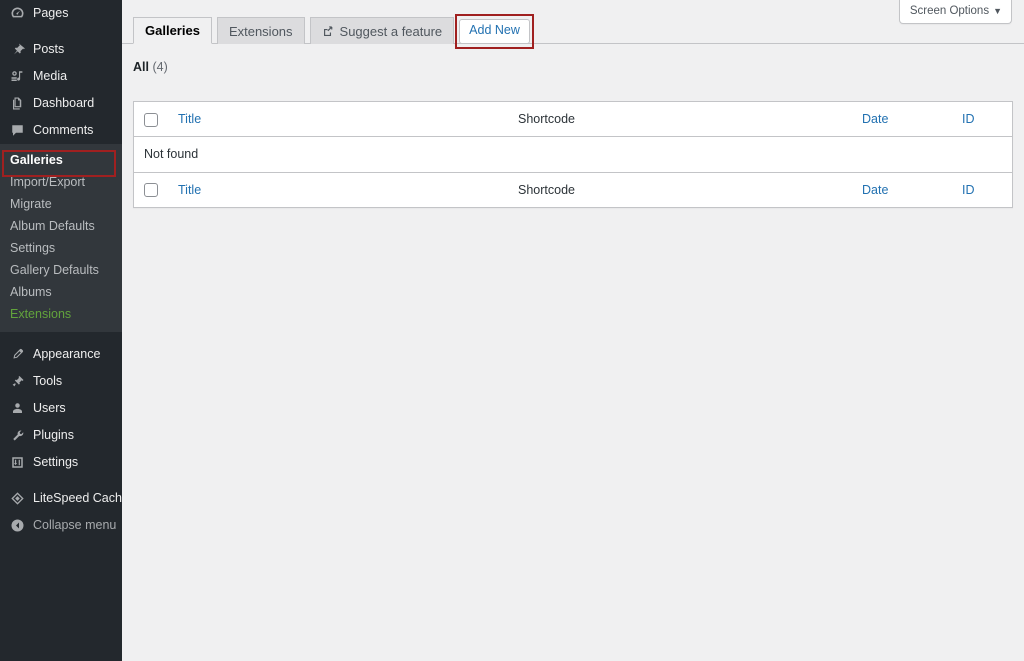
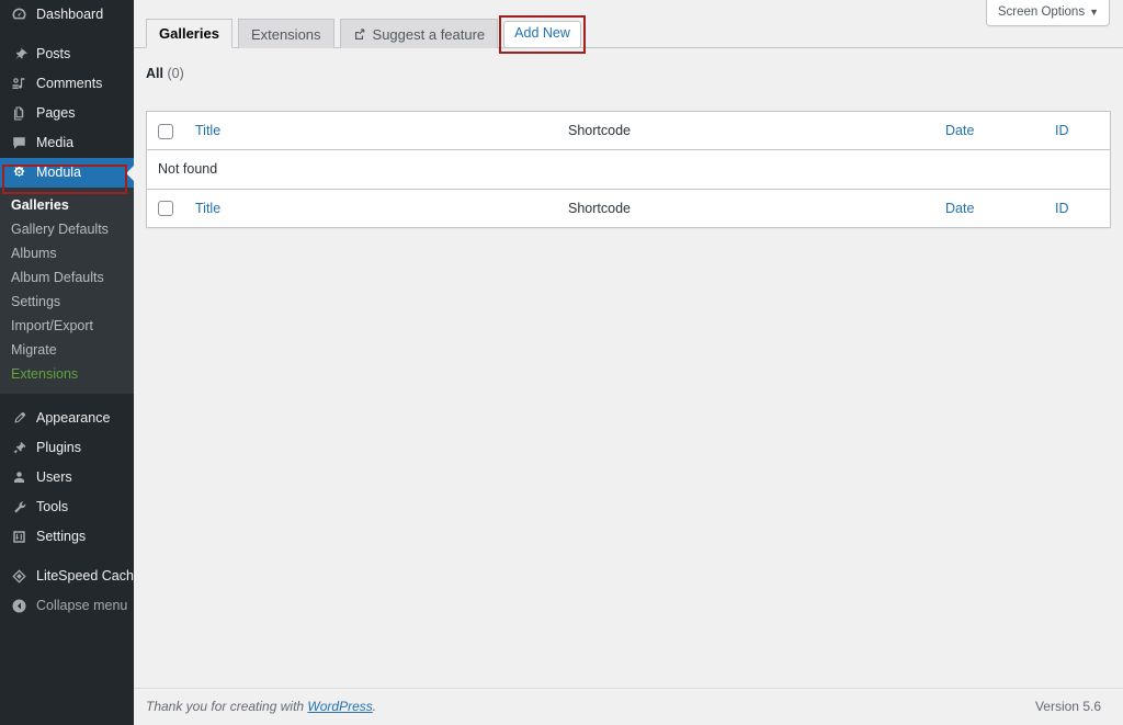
- Pages
+ Dashboard
  Posts
- Media
+ Comments
- Dashboard
+ Pages
- Comments
+ Media
+ Modula
  Galleries
- Import/Export
+ Gallery Defaults
- Migrate
+ Albums
  Album Defaults
  Settings
- Gallery Defaults
+ Import/Export
- Albums
+ Migrate
  Extensions
  Appearance
- Tools
+ Plugins
  Users
- Plugins
+ Tools
  Settings
  LiteSpeed Cach
  Collapse menu
  Screen Options ▼
  Galleries
  Extensions
  Suggest a feature
  Add New
- All (4)
+ All (0)
  	Title	Shortcode	Date	ID
  Not found
  	Title	Shortcode	Date	ID
+ Thank you for creating with WordPress.
+ Version 5.6
